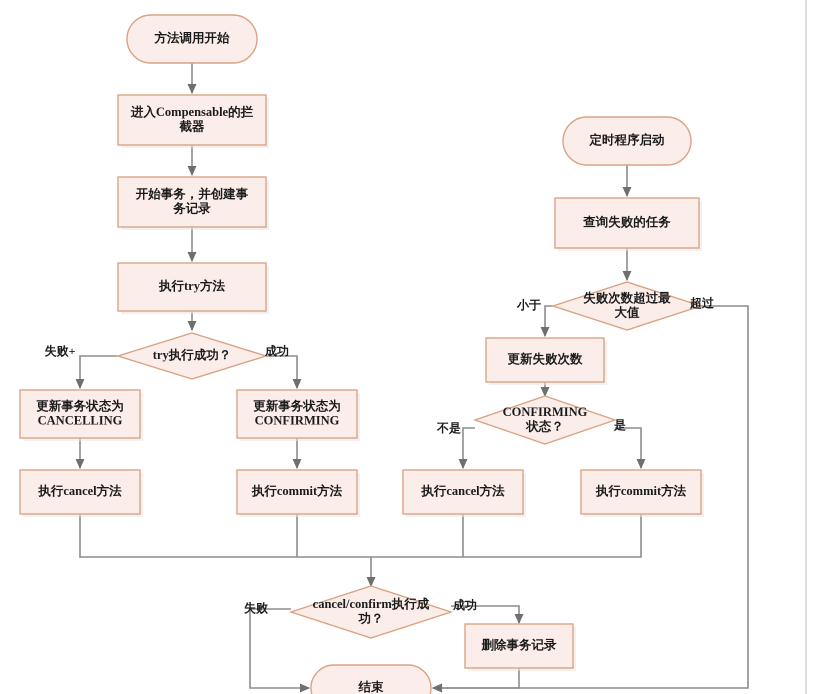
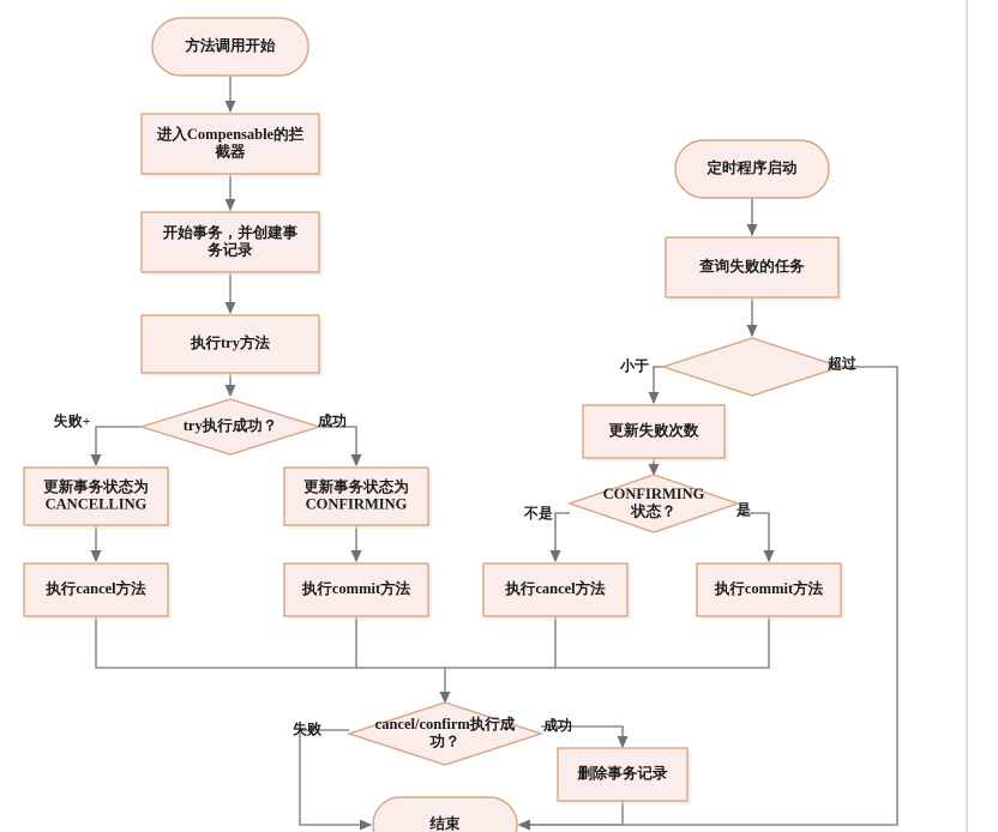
  方法调用开始
  进入Compensable的拦截器
  开始事务，并创建事务记录
  执行try方法
  try执行成功？
  更新事务状态为 CANCELLING
  更新事务状态为 CONFIRMING
  执行cancel方法
  执行commit方法
  定时程序启动
  查询失败的任务
- 失败次数超过最大值
  更新失败次数
  CONFIRMING 状态？
  执行cancel方法
  执行commit方法
  cancel/confirm执行成功？
  删除事务记录
  结束
  失败+
  成功
  小于
  超过
  不是
  是
  失败
  成功
